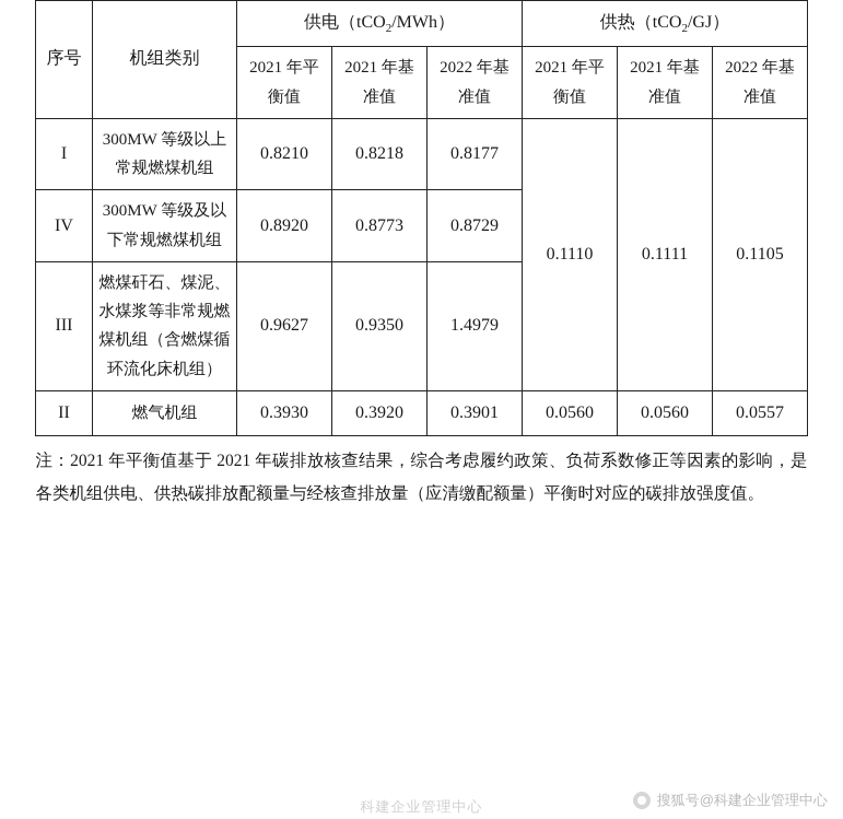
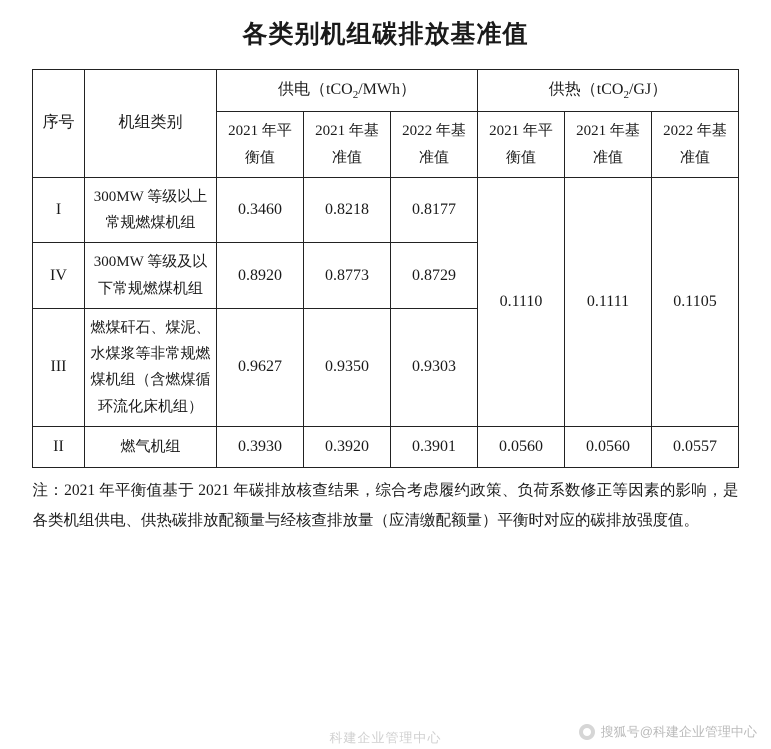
+ 各类别机组碳排放基准值
  序号	机组类别	供电（tCO2/MWh）	供热（tCO2/GJ）
  2021 年平衡值	2021 年基准值	2022 年基准值	2021 年平衡值	2021 年基准值	2022 年基准值
- I	300MW 等级以上常规燃煤机组	0.8210	0.8218	0.8177	0.1110	0.1111	0.1105
+ I	300MW 等级以上常规燃煤机组	0.3460	0.8218	0.8177	0.1110	0.1111	0.1105
  IV	300MW 等级及以下常规燃煤机组	0.8920	0.8773	0.8729
- III	燃煤矸石、煤泥、水煤浆等非常规燃煤机组（含燃煤循环流化床机组）	0.9627	0.9350	1.4979
+ III	燃煤矸石、煤泥、水煤浆等非常规燃煤机组（含燃煤循环流化床机组）	0.9627	0.9350	0.9303
  II	燃气机组	0.3930	0.3920	0.3901	0.0560	0.0560	0.0557
  注：2021 年平衡值基于 2021 年碳排放核查结果，综合考虑履约政策、负荷系数修正等因素的影响，是各类机组供电、供热碳排放配额量与经核查排放量（应清缴配额量）平衡时对应的碳排放强度值。
  科建企业管理中心
  搜狐号@科建企业管理中心
